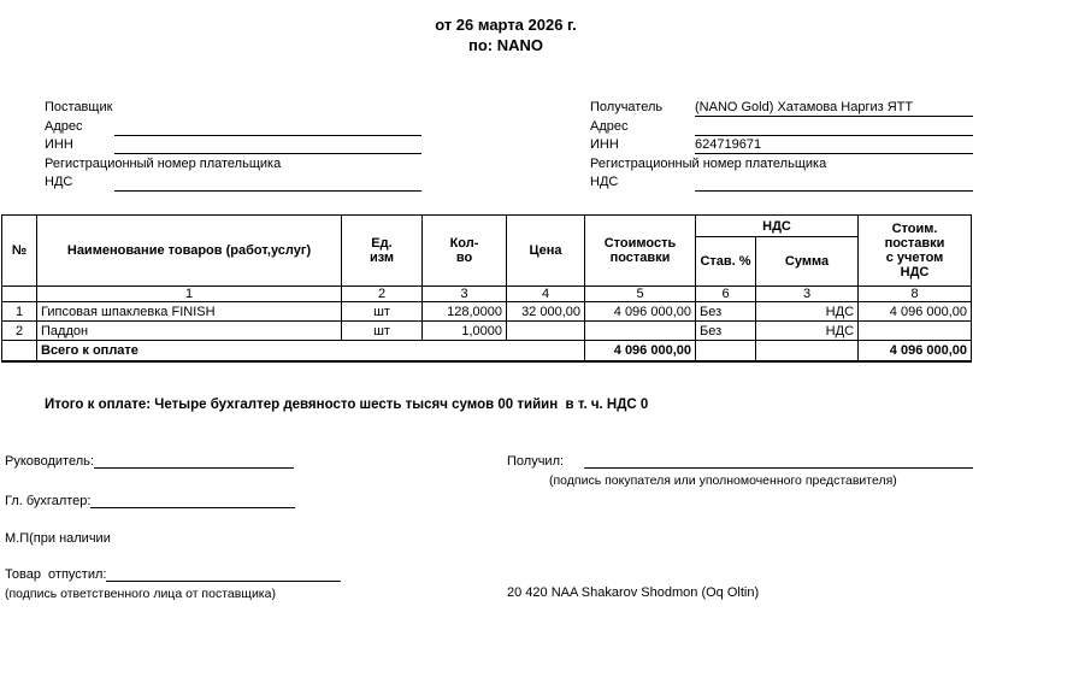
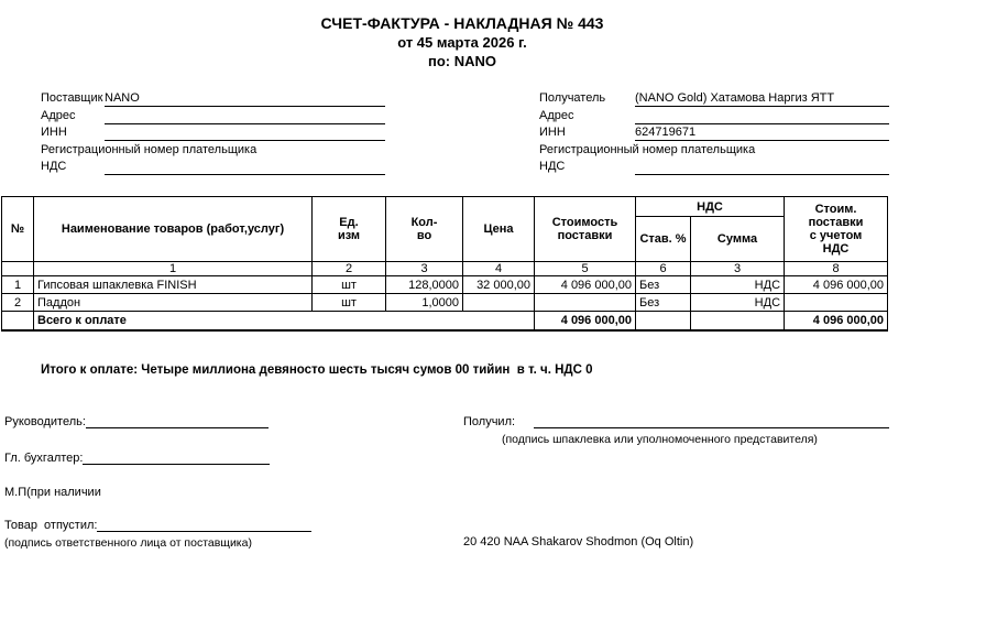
+ СЧЕТ-ФАКТУРА - НАКЛАДНАЯ № 443
- от 26 марта 2026 г.
+ от 45 марта 2026 г.
  по: NANO
  Поставщик
+ NANO
  Адрес
  ИНН
  Регистрационный номер плательщика
  НДС
  Получатель
  (NANO Gold) Хатамова Наргиз ЯТТ
  Адрес
  ИНН
  624719671
  Регистрационный номер плательщика
  НДС
  №	Наименование товаров (работ,услуг)	Ед. изм	Кол- во	Цена	Стоимость поставки	НДС	Стоим. поставки с учетом НДС
  Став. %	Сумма
  	1	2	3	4	5	6	3	8
  1	Гипсовая шпаклевка FINISH	шт	128,0000	32 000,00	4 096 000,00	Без	НДС	4 096 000,00
  2	Паддон	шт	1,0000			Без	НДС
  	Всего к оплате	4 096 000,00			4 096 000,00
- Итого к оплате: Четыре бухгалтер девяносто шесть тысяч сумов 00 тийин в т. ч. НДС 0
+ Итого к оплате: Четыре миллиона девяносто шесть тысяч сумов 00 тийин в т. ч. НДС 0
  Руководитель:
  Получил:
- (подпись покупателя или уполномоченного представителя)
+ (подпись шпаклевка или уполномоченного представителя)
  Гл. бухгалтер:
  М.П(при наличии
  Товар отпустил:
  (подпись ответственного лица от поставщика)
  20 420 NAA Shakarov Shodmon (Oq Oltin)
